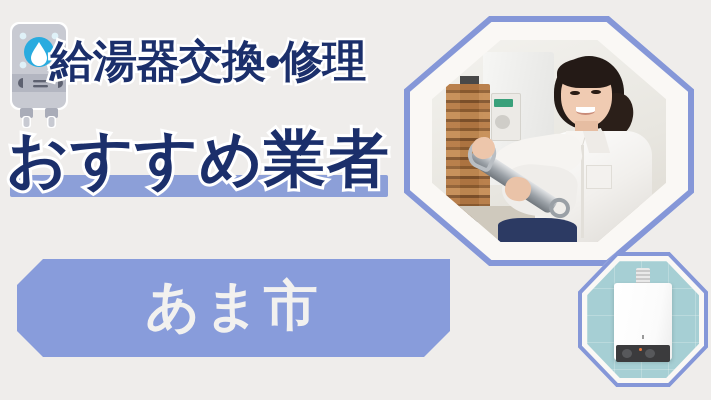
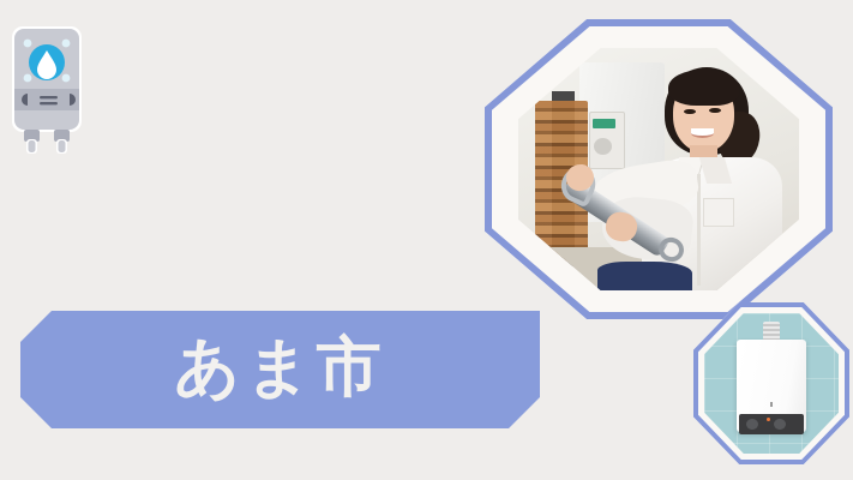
- 給湯器交換•修理
- おすすめ業者
  あま市
